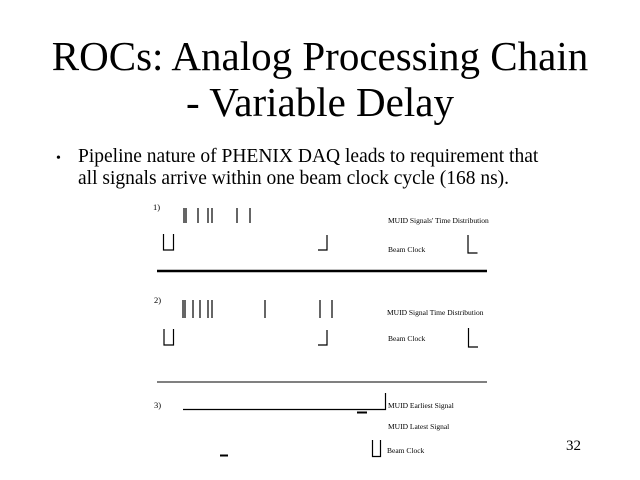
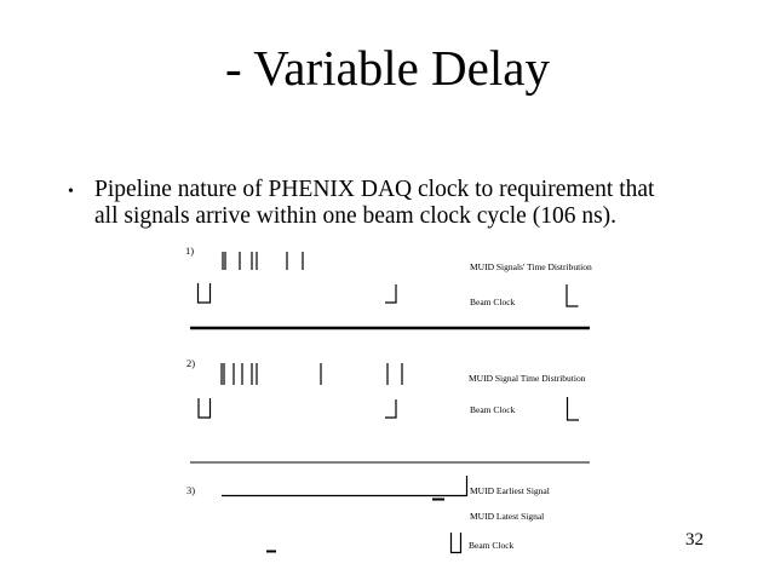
- ROCs: Analog Processing Chain
  - Variable Delay
  •
- Pipeline nature of PHENIX DAQ leads to requirement that
+ Pipeline nature of PHENIX DAQ clock to requirement that
- all signals arrive within one beam clock cycle (168 ns).
+ all signals arrive within one beam clock cycle (106 ns).
  1)
  MUID Signals' Time Distribution
  Beam Clock
  2)
  MUID Signal Time Distribution
  Beam Clock
  3)
  MUID Earliest Signal
  MUID Latest Signal
  Beam Clock
  32
